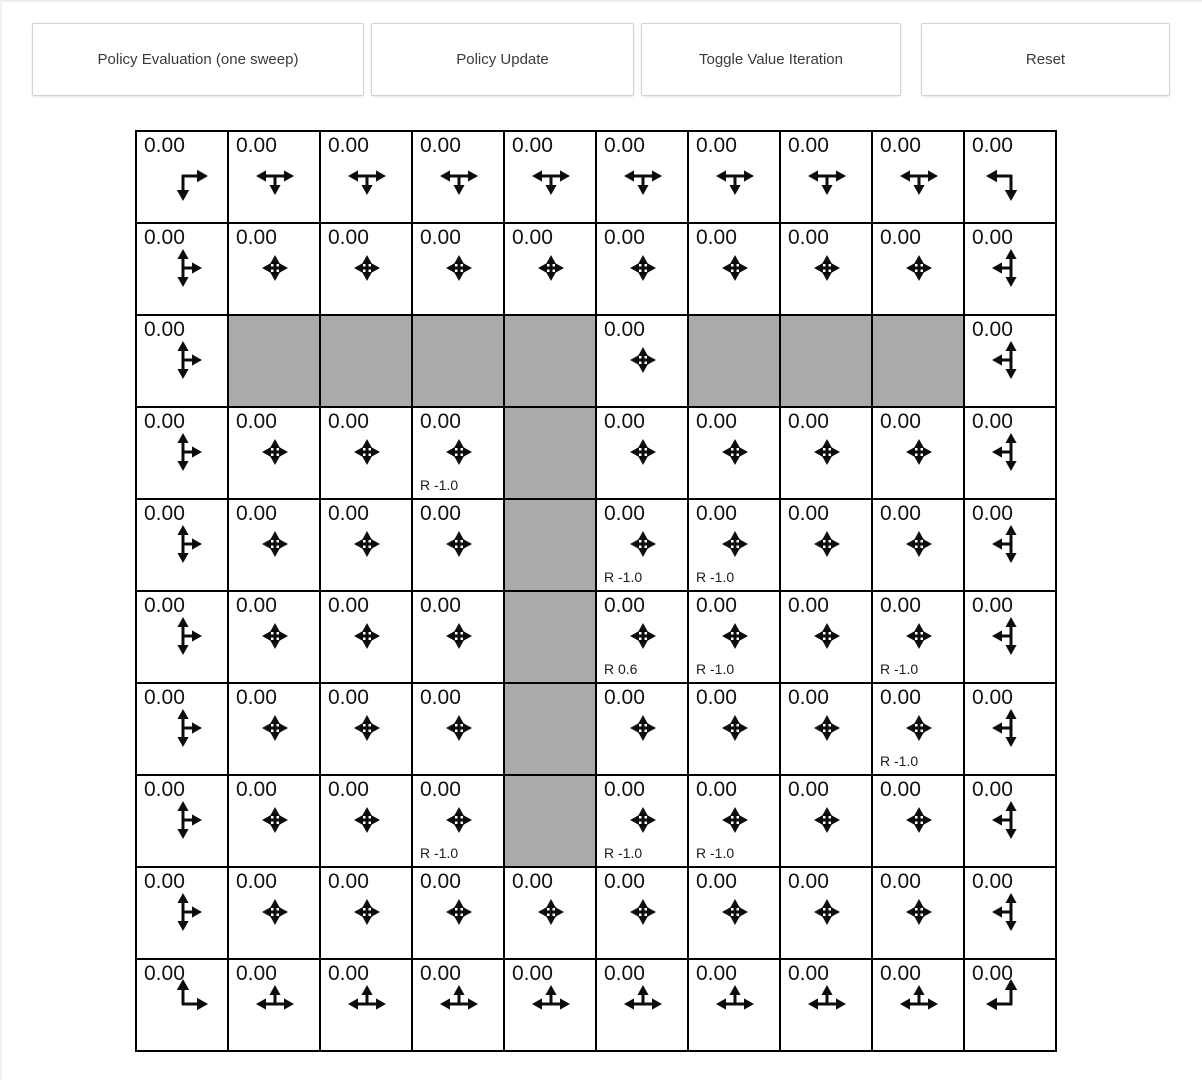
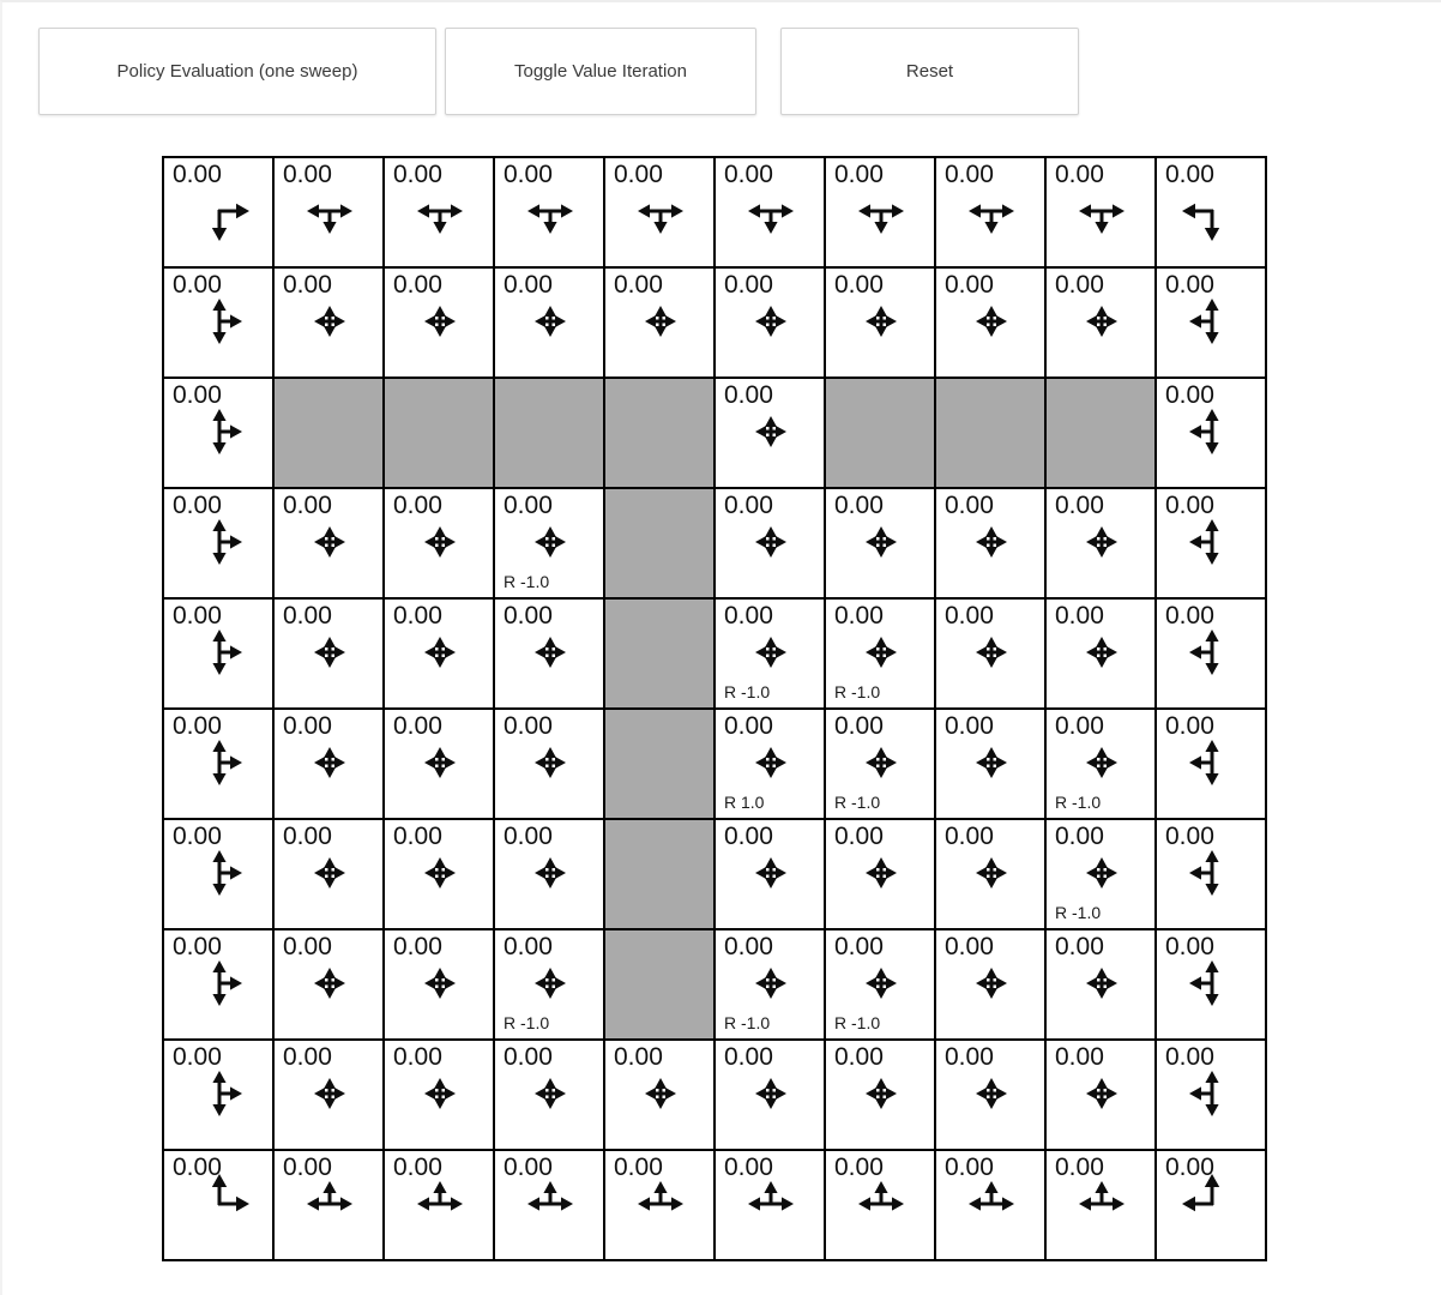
  Policy Evaluation (one sweep)
- Policy Update
  Toggle Value Iteration
  Reset
  0.00
  0.00
  0.00
  0.00
  0.00
  0.00
  0.00
  0.00
  0.00
  0.00
  0.00
  0.00
  0.00
  0.00
  0.00
  0.00
  0.00
  0.00
  0.00
  0.00
  0.00
  0.00
  0.00
  0.00
  0.00
  0.00
  0.00
  R -1.0
  0.00
  0.00
  0.00
  0.00
  0.00
  0.00
  0.00
  0.00
  0.00
  0.00
  R -1.0
  0.00
  R -1.0
  0.00
  0.00
  0.00
  0.00
  0.00
  0.00
  0.00
  0.00
- R 0.6
+ R 1.0
  0.00
  R -1.0
  0.00
  0.00
  R -1.0
  0.00
  0.00
  0.00
  0.00
  0.00
  0.00
  0.00
  0.00
  0.00
  R -1.0
  0.00
  0.00
  0.00
  0.00
  0.00
  R -1.0
  0.00
  R -1.0
  0.00
  R -1.0
  0.00
  0.00
  0.00
  0.00
  0.00
  0.00
  0.00
  0.00
  0.00
  0.00
  0.00
  0.00
  0.00
  0.00
  0.00
  0.00
  0.00
  0.00
  0.00
  0.00
  0.00
  0.00
  0.00
